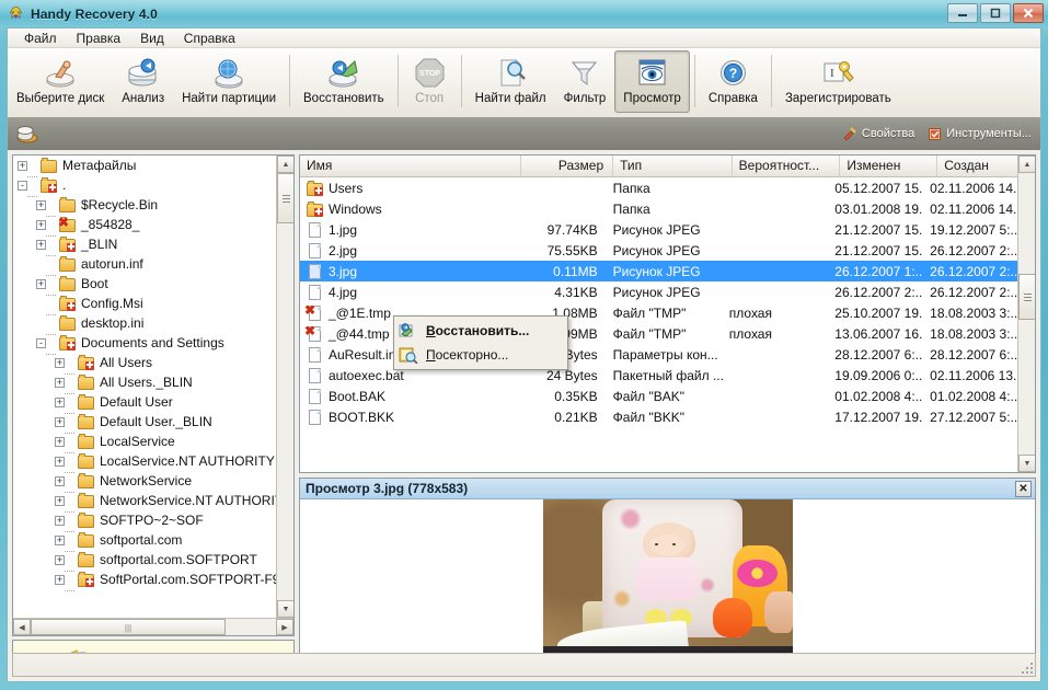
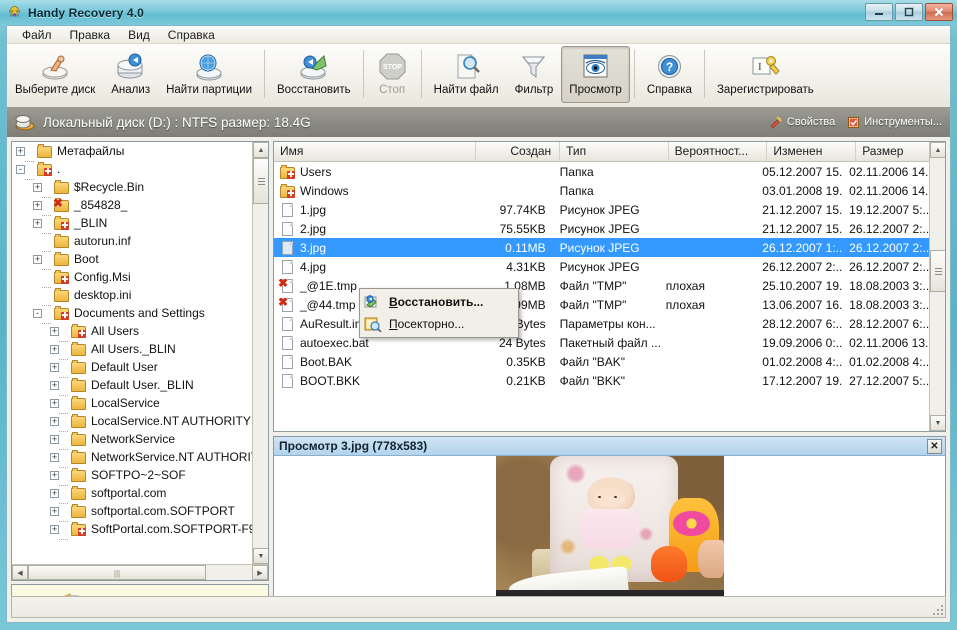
  Handy Recovery 4.0
  Файл
  Правка
  Вид
  Справка
  Выберите диск
  Анализ
  Найти партиции
  Восстановить
  Стоп
  Найти файл
  Фильтр
  Просмотр
  ?
  Справка
  I
  Зарегистрировать
+ Локальный диск (D:) : NTFS размер: 18.4G
  Свойства
  Инструменты...
  +
  Метафайлы
  -
  ✚
  .
  +
  $Recycle.Bin
  +
  ✖
  _854828_
  +
  ✚
  _BLIN
  autorun.inf
  +
  Boot
  ✚
  Config.Msi
  desktop.ini
  -
  ✚
  Documents and Settings
  +
  ✚
  All Users
  +
  All Users._BLIN
  +
  Default User
  +
  Default User._BLIN
  +
  LocalService
  +
  LocalService.NT AUTHORITY
  +
  NetworkService
  +
  NetworkService.NT AUTHORI
  +
  SOFTPO~2~SOF
  +
  softportal.com
  +
  softportal.com.SOFTPORT
  +
  ✚
  SoftPortal.com.SOFTPORT-F
  |||
  Имя
- Размер
+ Создан
  Тип
  Вероятност...
  Изменен
- Создан
+ Размер
  ✚
  Users
  Папка
  05.12.2007 15.
  02.11.2006 14.
  ✚
  Windows
  Папка
  03.01.2008 19.
  02.11.2006 14.
  1.jpg
  97.74KB
  Рисунок JPEG
  21.12.2007 15.
  19.12.2007 5:..
  2.jpg
  75.55KB
  Рисунок JPEG
  21.12.2007 15.
  26.12.2007 2:..
  3.jpg
  0.11MB
  Рисунок JPEG
  26.12.2007 1:..
  26.12.2007 2:..
  4.jpg
  4.31KB
  Рисунок JPEG
  26.12.2007 2:..
  26.12.2007 2:..
  ✖
  _@1E.tmp
  1.08MB
  Файл "TMP"
  плохая
  25.10.2007 19.
  18.08.2003 3:..
  ✖
  _@44.tmp
  Файл "TMP"
  плохая
  13.06.2007 16.
  18.08.2003 3:..
  AuResult.i
  Bytes
  Параметры кон...
  28.12.2007 6:..
  28.12.2007 6:..
  autoexec.bat
  24 Bytes
  Пакетный файл ...
  19.09.2006 0:..
  02.11.2006 13.
  Boot.BAK
  0.35KB
  Файл "BAK"
  01.02.2008 4:..
  01.02.2008 4:..
  BOOT.BKK
  0.21KB
  Файл "BKK"
  17.12.2007 19.
  27.12.2007 5:..
  Восстановить...
  Посекторно...
  Просмотр 3.jpg (778x583)
  ✕
